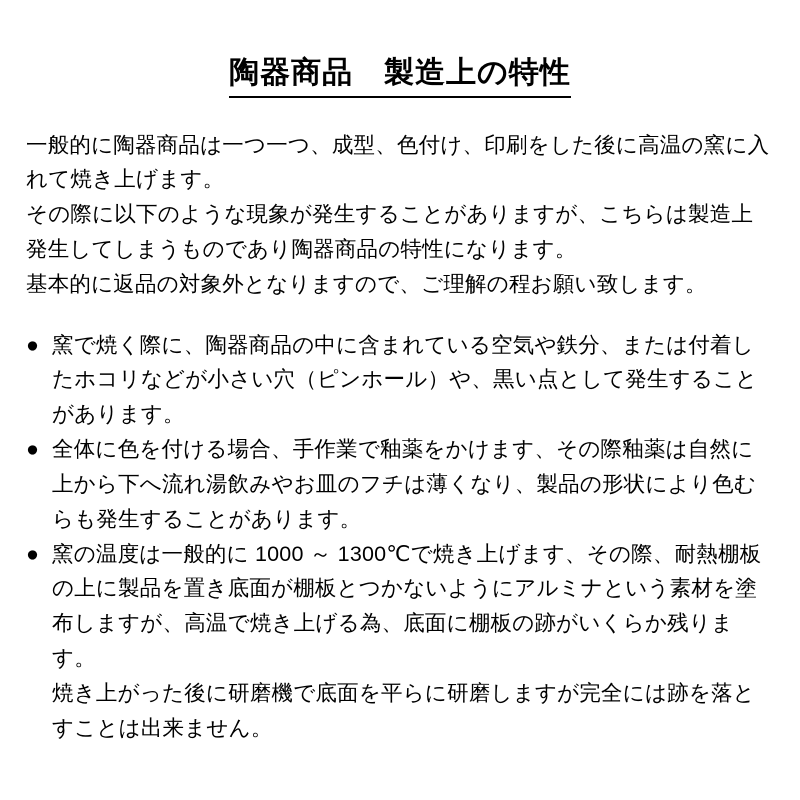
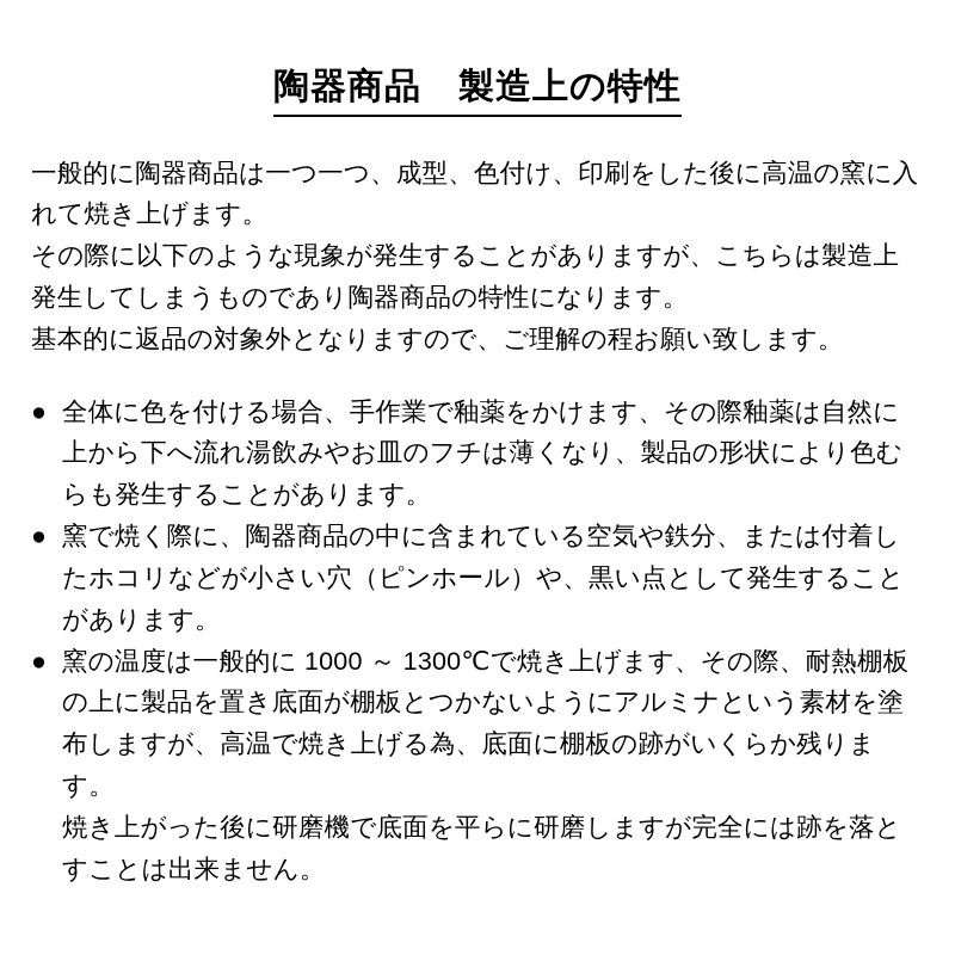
  陶器商品 製造上の特性
  一般的に陶器商品は一つ一つ、成型、色付け、印刷をした後に高温の窯に入れて焼き上げます。
  その際に以下のような現象が発生することがありますが、こちらは製造上発生してしまうものであり陶器商品の特性になります。
  基本的に返品の対象外となりますので、ご理解の程お願い致します。
  ●
- 窯で焼く際に、陶器商品の中に含まれている空気や鉄分、または付着したホコリなどが小さい穴（ピンホール）や、黒い点として発生することがあります。
+ 全体に色を付ける場合、手作業で釉薬をかけます、その際釉薬は自然に上から下へ流れ湯飲みやお皿のフチは薄くなり、製品の形状により色むらも発生することがあります。
  ●
- 全体に色を付ける場合、手作業で釉薬をかけます、その際釉薬は自然に上から下へ流れ湯飲みやお皿のフチは薄くなり、製品の形状により色むらも発生することがあります。
+ 窯で焼く際に、陶器商品の中に含まれている空気や鉄分、または付着したホコリなどが小さい穴（ピンホール）や、黒い点として発生することがあります。
  ●
  窯の温度は一般的に 1000 ～ 1300℃で焼き上げます、その際、耐熱棚板の上に製品を置き底面が棚板とつかないようにアルミナという素材を塗布しますが、高温で焼き上げる為、底面に棚板の跡がいくらか残ります。
  焼き上がった後に研磨機で底面を平らに研磨しますが完全には跡を落とすことは出来ません。
